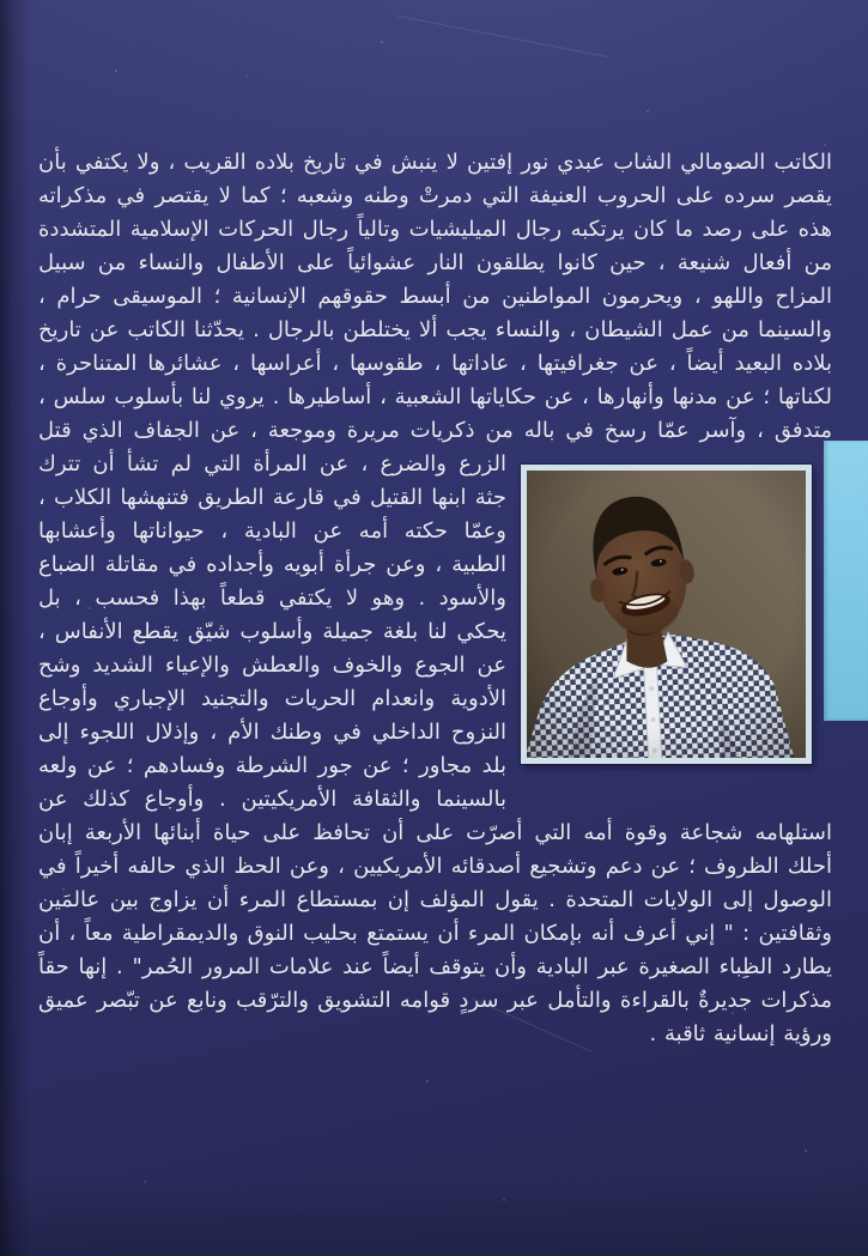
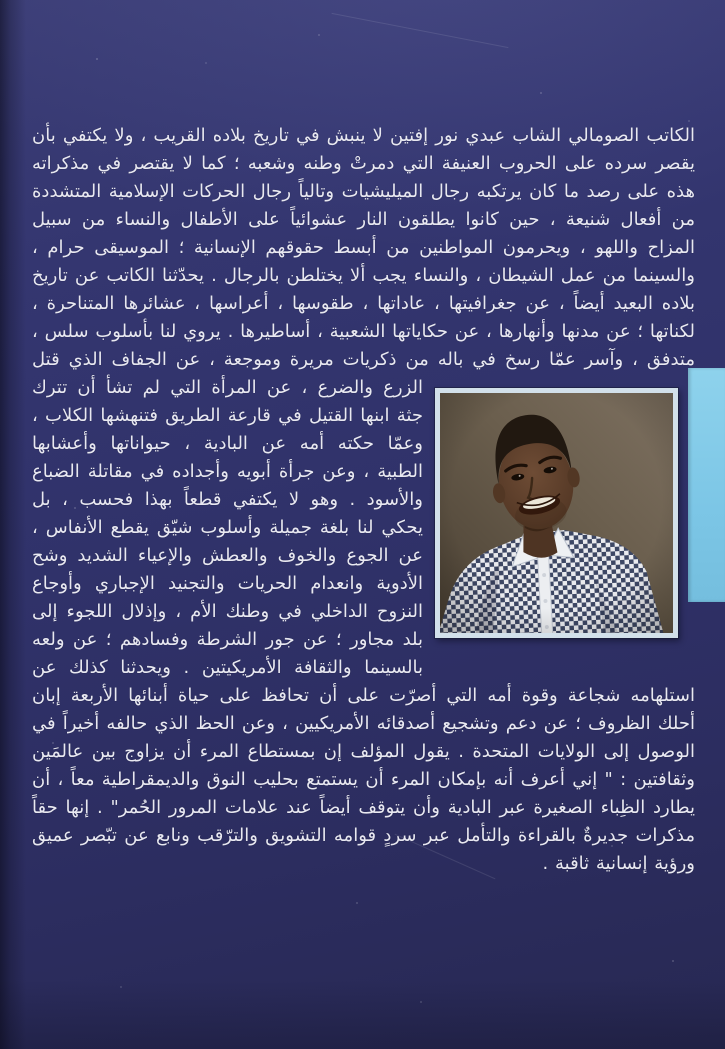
- الكاتب الصومالي الشاب عبدي نور إفتين لا ينبش في تاريخ بلاده القريب ، ولا يكتفي بأن يقصر سرده على الحروب العنيفة التي دمرتْ وطنه وشعبه ؛ كما لا يقتصر في مذكراته هذه على رصد ما كان يرتكبه رجال الميليشيات وتالياً رجال الحركات الإسلامية المتشددة من أفعال شنيعة ، حين كانوا يطلقون النار عشوائياً على الأطفال والنساء من سبيل المزاح واللهو ، ويحرمون المواطنين من أبسط حقوقهم الإنسانية ؛ الموسيقى حرام ، والسينما من عمل الشيطان ، والنساء يجب ألا يختلطن بالرجال . يحدّثنا الكاتب عن تاريخ بلاده البعيد أيضاً ، عن جغرافيتها ، عاداتها ، طقوسها ، أعراسها ، عشائرها المتناحرة ، لكناتها ؛ عن مدنها وأنهارها ، عن حكاياتها الشعبية ، أساطيرها . يروي لنا بأسلوب سلس ، متدفق ، وآسر عمّا رسخ في باله من ذكريات مريرة وموجعة ، عن الجفاف الذي قتل الزرع والضرع ، عن المرأة التي لم تشأ أن تترك جثة ابنها القتيل في قارعة الطريق فتنهشها الكلاب ، وعمّا حكته أمه عن البادية ، حيواناتها وأعشابها الطبية ، وعن جرأة أبويه وأجداده في مقاتلة الضباع والأسود . وهو لا يكتفي قطعاً بهذا فحسب ، بل يحكي لنا بلغة جميلة وأسلوب شيّق يقطع الأنفاس ، عن الجوع والخوف والعطش والإعياء الشديد وشح الأدوية وانعدام الحريات والتجنيد الإجباري وأوجاع النزوح الداخلي في وطنك الأم ، وإذلال اللجوء إلى بلد مجاور ؛ عن جور الشرطة وفسادهم ؛ عن ولعه بالسينما والثقافة الأمريكيتين . وأوجاع كذلك عن استلهامه شجاعة وقوة أمه التي أصرّت على أن تحافظ على حياة أبنائها الأربعة إبان أحلك الظروف ؛ عن دعم وتشجيع أصدقائه الأمريكيين ، وعن الحظ الذي حالفه أخيراً في الوصول إلى الولايات المتحدة . يقول المؤلف إن بمستطاع المرء أن يزاوج بين عالمَين وثقافتين : " إني أعرف أنه بإمكان المرء أن يستمتع بحليب النوق والديمقراطية معاً ، أن يطارد الظِباء الصغيرة عبر البادية وأن يتوقف أيضاً عند علامات المرور الحُمر" . إنها حقاً مذكرات جديرةٌ بالقراءة والتأمل عبر سردٍ قوامه التشويق والترّقب ونابع عن تبّصر عميق ورؤية إنسانية ثاقبة .
+ الكاتب الصومالي الشاب عبدي نور إفتين لا ينبش في تاريخ بلاده القريب ، ولا يكتفي بأن يقصر سرده على الحروب العنيفة التي دمرتْ وطنه وشعبه ؛ كما لا يقتصر في مذكراته هذه على رصد ما كان يرتكبه رجال الميليشيات وتالياً رجال الحركات الإسلامية المتشددة من أفعال شنيعة ، حين كانوا يطلقون النار عشوائياً على الأطفال والنساء من سبيل المزاح واللهو ، ويحرمون المواطنين من أبسط حقوقهم الإنسانية ؛ الموسيقى حرام ، والسينما من عمل الشيطان ، والنساء يجب ألا يختلطن بالرجال . يحدّثنا الكاتب عن تاريخ بلاده البعيد أيضاً ، عن جغرافيتها ، عاداتها ، طقوسها ، أعراسها ، عشائرها المتناحرة ، لكناتها ؛ عن مدنها وأنهارها ، عن حكاياتها الشعبية ، أساطيرها . يروي لنا بأسلوب سلس ، متدفق ، وآسر عمّا رسخ في باله من ذكريات مريرة وموجعة ، عن الجفاف الذي قتل الزرع والضرع ، عن المرأة التي لم تشأ أن تترك جثة ابنها القتيل في قارعة الطريق فتنهشها الكلاب ، وعمّا حكته أمه عن البادية ، حيواناتها وأعشابها الطبية ، وعن جرأة أبويه وأجداده في مقاتلة الضباع والأسود . وهو لا يكتفي قطعاً بهذا فحسب ، بل يحكي لنا بلغة جميلة وأسلوب شيّق يقطع الأنفاس ، عن الجوع والخوف والعطش والإعياء الشديد وشح الأدوية وانعدام الحريات والتجنيد الإجباري وأوجاع النزوح الداخلي في وطنك الأم ، وإذلال اللجوء إلى بلد مجاور ؛ عن جور الشرطة وفسادهم ؛ عن ولعه بالسينما والثقافة الأمريكيتين . ويحدثنا كذلك عن استلهامه شجاعة وقوة أمه التي أصرّت على أن تحافظ على حياة أبنائها الأربعة إبان أحلك الظروف ؛ عن دعم وتشجيع أصدقائه الأمريكيين ، وعن الحظ الذي حالفه أخيراً في الوصول إلى الولايات المتحدة . يقول المؤلف إن بمستطاع المرء أن يزاوج بين عالمَين وثقافتين : " إني أعرف أنه بإمكان المرء أن يستمتع بحليب النوق والديمقراطية معاً ، أن يطارد الظِباء الصغيرة عبر البادية وأن يتوقف أيضاً عند علامات المرور الحُمر" . إنها حقاً مذكرات جديرةٌ بالقراءة والتأمل عبر سردٍ قوامه التشويق والترّقب ونابع عن تبّصر عميق ورؤية إنسانية ثاقبة .
